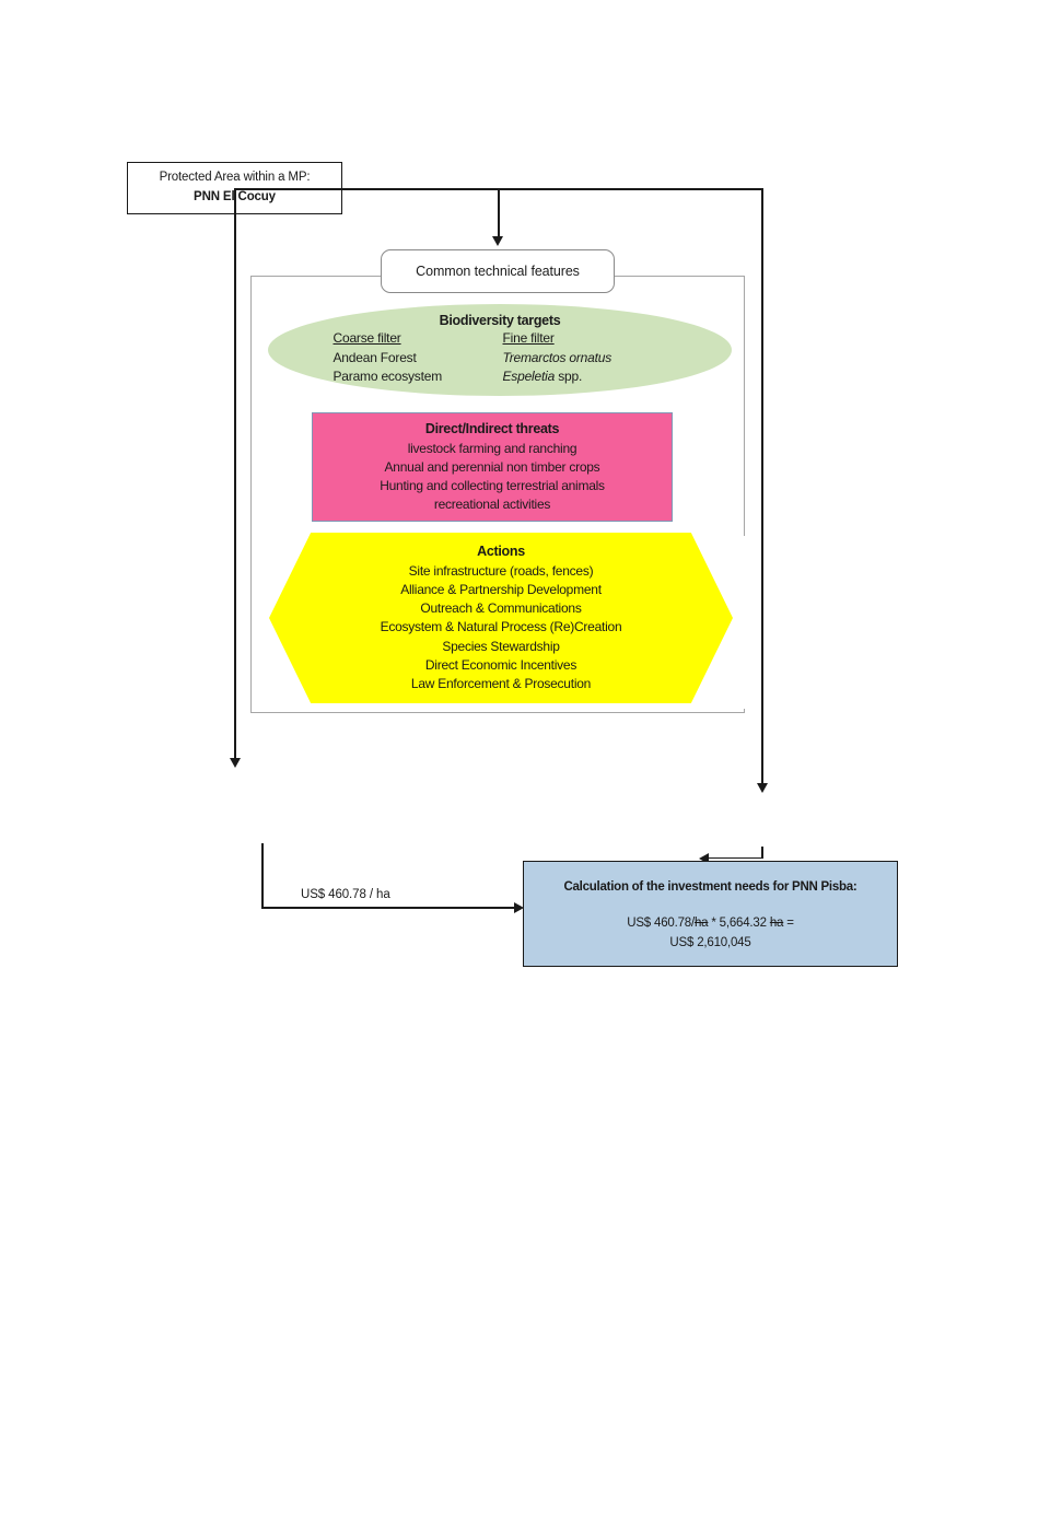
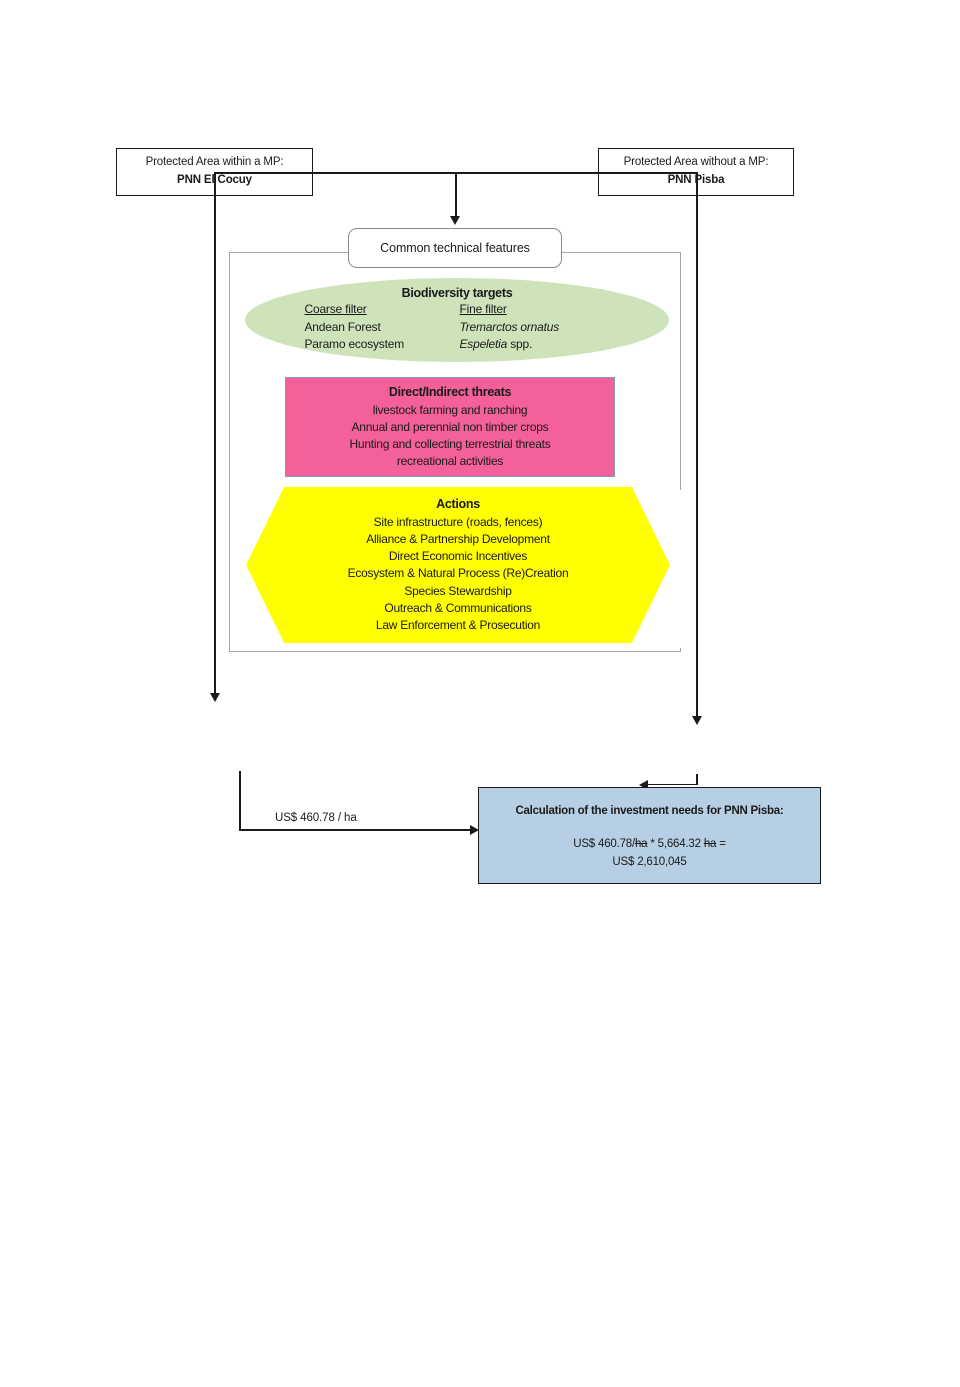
  Protected Area within a MP:
  PNN El Cocuy
+ Protected Area without a MP:
+ PNN Pisba
  Common technical features
  Biodiversity targets
  Coarse filter
  Fine filter
  Andean Forest
  Tremarctos ornatus
  Paramo ecosystem
  Espeletia spp.
  Direct/Indirect threats
  livestock farming and ranching
  Annual and perennial non timber crops
- Hunting and collecting terrestrial animals
+ Hunting and collecting terrestrial threats
  recreational activities
  Actions
  Site infrastructure (roads, fences)
  Alliance & Partnership Development
- Outreach & Communications
+ Direct Economic Incentives
  Ecosystem & Natural Process (Re)Creation
  Species Stewardship
- Direct Economic Incentives
+ Outreach & Communications
  Law Enforcement & Prosecution
  US$ 460.78 / ha
  Calculation of the investment needs for PNN Pisba:
  US$ 460.78/ha * 5,664.32 ha =
  US$ 2,610,045
